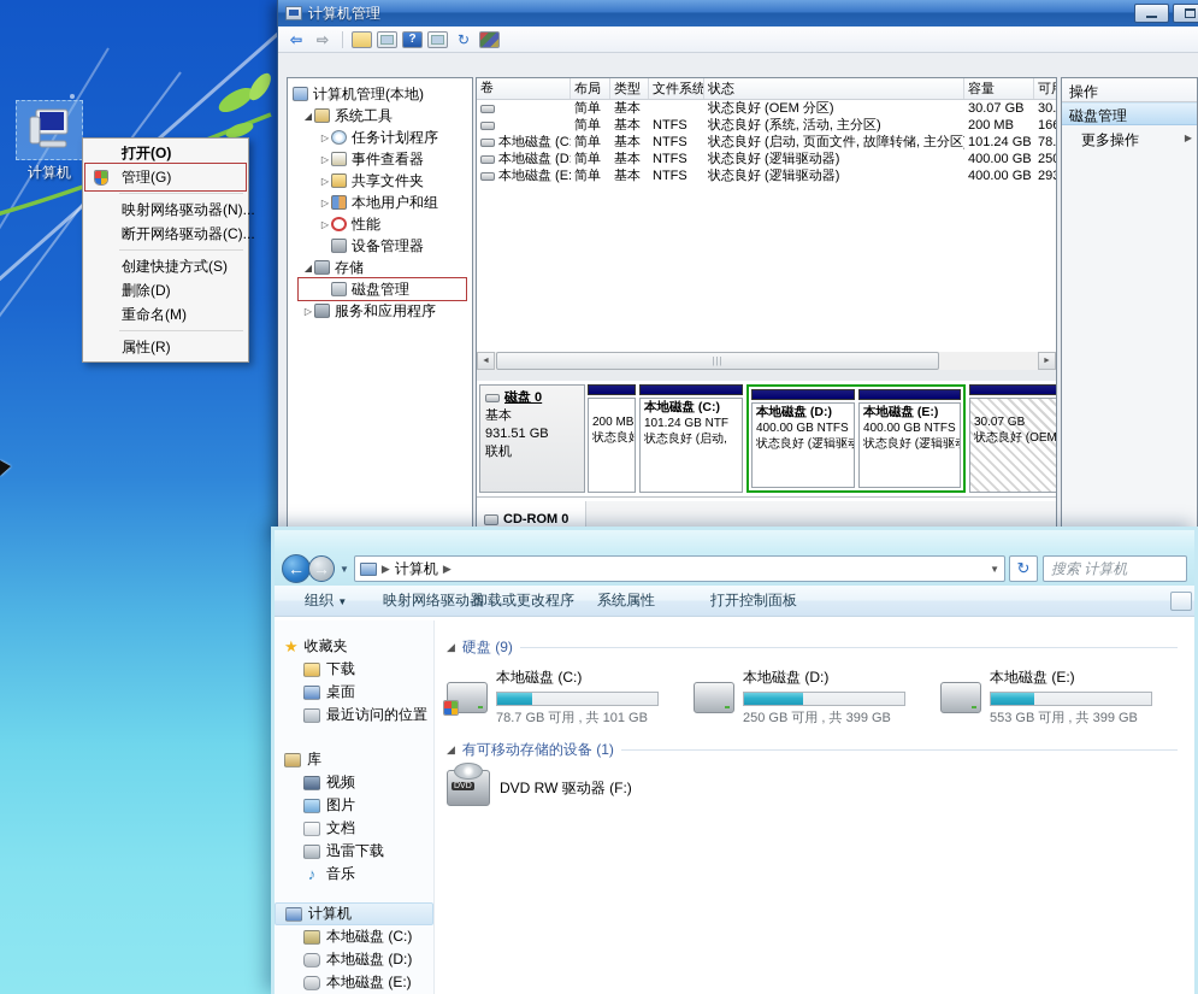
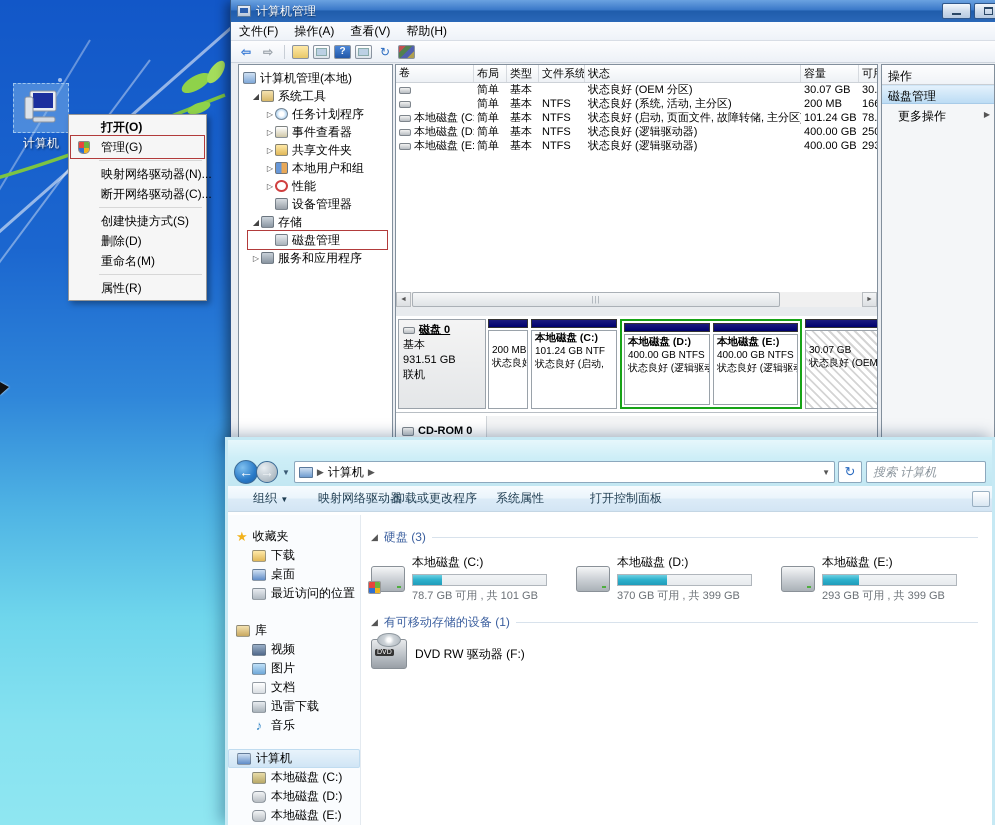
  计算机
  打开(O)
  管理(G)
  映射网络驱动器(N)...
  断开网络驱动器(C)...
  创建快捷方式(S)
  删除(D)
  重命名(M)
  属性(R)
  计算机管理
+ 文件(F)
+ 操作(A)
+ 查看(V)
+ 帮助(H)
  ⇦
  ⇨
  ?
  ↻
  计算机管理(本地)
  ◢
  系统工具
  ▷
  任务计划程序
  ▷
  事件查看器
  ▷
  共享文件夹
  ▷
  本地用户和组
  ▷
  性能
  设备管理器
  ◢
  存储
  磁盘管理
  ▷
  服务和应用程序
  卷
  布局
  类型
  文件系统
  状态
  容量
  简单
  基本
  状态良好 (OEM 分区)
  30.07 GB
  简单
  基本
  NTFS
  状态良好 (系统, 活动, 主分区)
  200 MB
  本地磁盘 (C
  简单
  基本
  NTFS
  状态良好 (启动, 页面文件, 故障转储, 主分区
  101.24 GB
  本地磁盘 (D
  简单
  基本
  NTFS
  状态良好 (逻辑驱动器)
  400.00 GB
  本地磁盘 (E:
  简单
  基本
  NTFS
  状态良好 (逻辑驱动器)
  400.00 GB
  |||
  磁盘 0
  基本
  931.51 GB
  联机
  200 MB
  本地磁盘 (C:)
  101.24 GB NTF
  状态良好 (启动,
  本地磁盘 (D:)
  400.00 GB NTFS
  状态良好 (逻辑驱
  本地磁盘 (E:)
  400.00 GB NTFS
  状态良好 (逻辑驱
  30.07 GB
  状态良好 (OEM
  CD-ROM 0
  操作
  磁盘管理
  更多操作
  ▶
  ←
  →
  ▼
  ▶
  计算机
  ▶
  ▼
  ↻
  搜索 计算机
  组织 ▼
  映射网络驱动器
  卸载或更改程序
  系统属性
  打开控制面板
  ★
  收藏夹
  下载
  桌面
  最近访问的位置
  库
  视频
  图片
  文档
  迅雷下载
  ♪
  音乐
  计算机
  本地磁盘 (C:)
  本地磁盘 (D:)
  本地磁盘 (E:)
  ◢
- 硬盘 (9)
+ 硬盘 (3)
  本地磁盘 (C:)
  78.7 GB 可用 , 共 101 GB
  本地磁盘 (D:)
- 250 GB 可用 , 共 399 GB
+ 370 GB 可用 , 共 399 GB
  本地磁盘 (E:)
- 553 GB 可用 , 共 399 GB
+ 293 GB 可用 , 共 399 GB
  ◢
  有可移动存储的设备 (1)
  DVD RW 驱动器 (F:)
